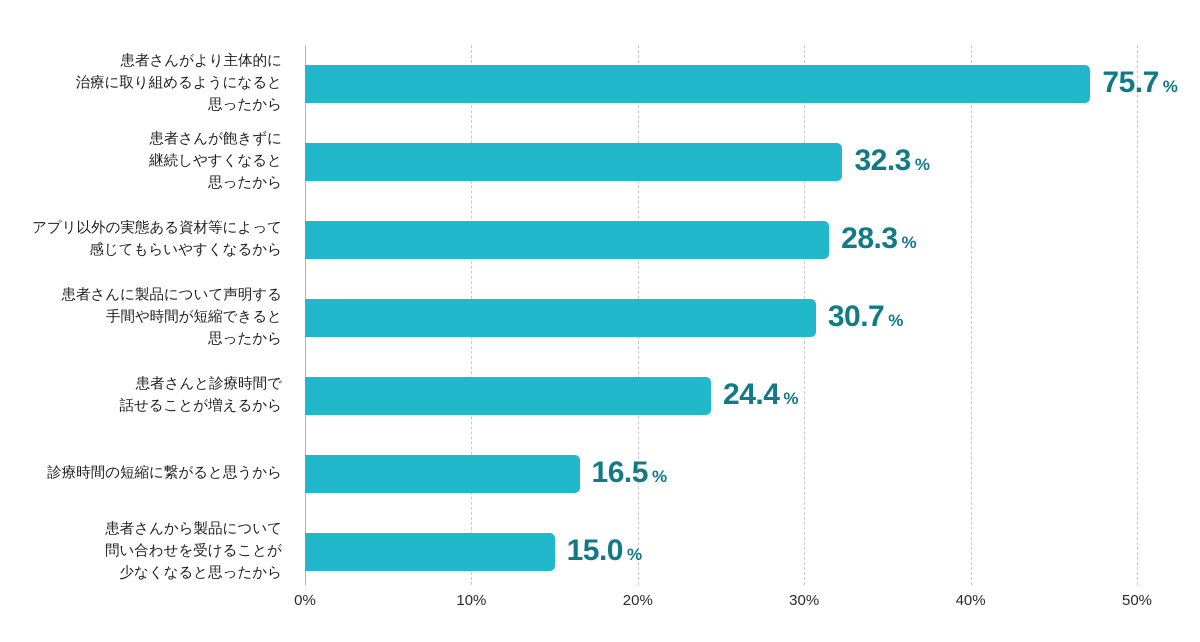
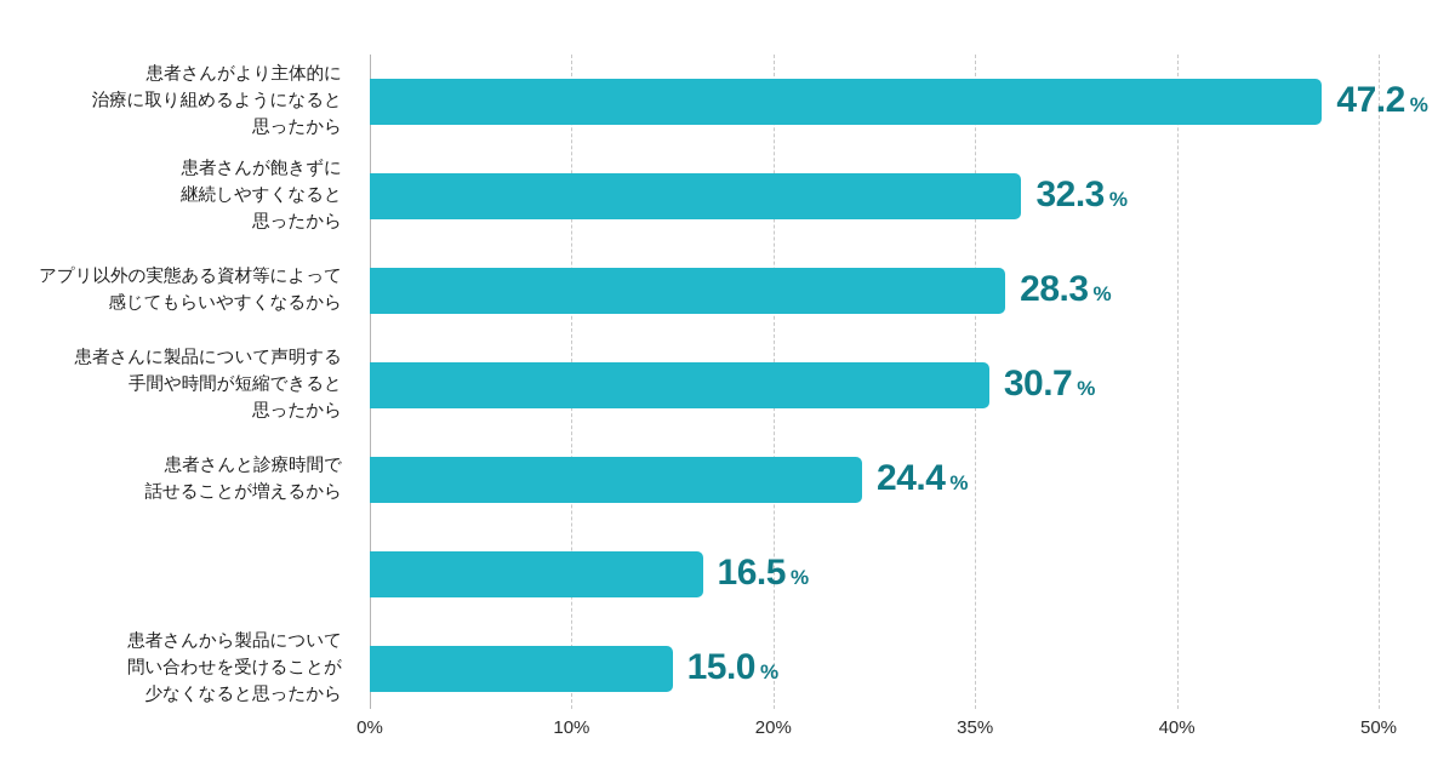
- 75.7 %
+ 47.2 %
  32.3 %
  28.3 %
  30.7 %
  24.4 %
  16.5 %
  15.0 %
  患者さんがより主体的に
  治療に取り組めるようになると
  思ったから
  患者さんが飽きずに
  継続しやすくなると
  思ったから
  アプリ以外の実態ある資材等によって
  感じてもらいやすくなるから
  患者さんに製品について声明する
  手間や時間が短縮できると
  思ったから
  患者さんと診療時間で
  話せることが増えるから
- 診療時間の短縮に繋がると思うから
  患者さんから製品について
  問い合わせを受けることが
  少なくなると思ったから
  0%
  10%
  20%
- 30%
+ 35%
  40%
  50%
